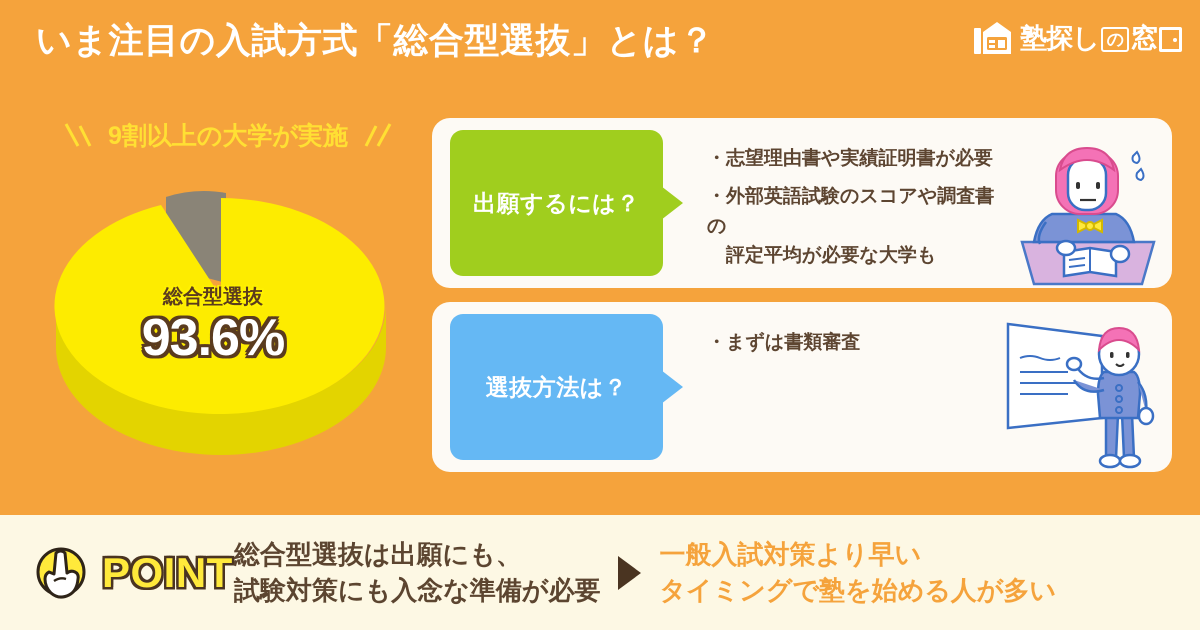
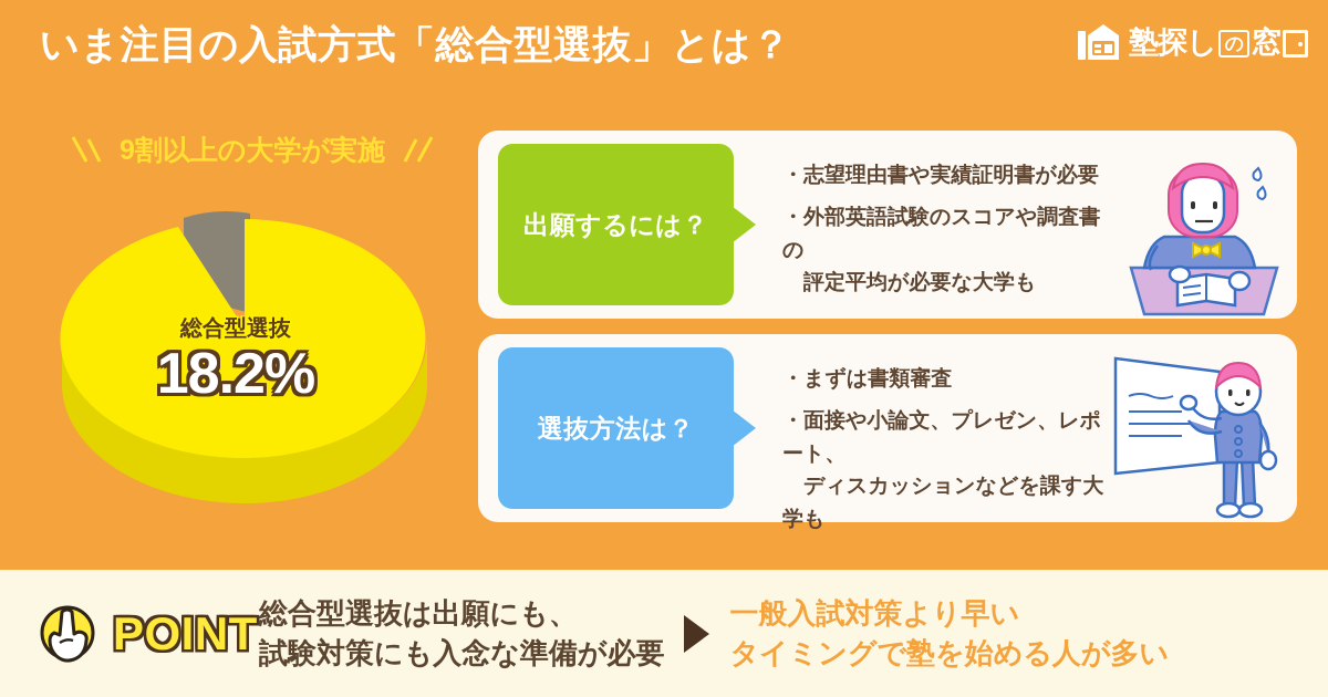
  いま注目の入試方式「総合型選抜」とは？
  塾探し
  の
  窓
  9割以上の大学が実施
  総合型選抜
- 93.6%
+ 18.2%
  出願するには？
  ・志望理由書や実績証明書が必要
  ・外部英語試験のスコアや調査書の
  評定平均が必要な大学も
  選抜方法は？
  ・まずは書類審査
+ ・面接や小論文、プレゼン、レポート、
+ ディスカッションなどを課す大学も
  POINT
  総合型選抜は出願にも、
  試験対策にも入念な準備が必要
  一般入試対策より早い
  タイミングで塾を始める人が多い
